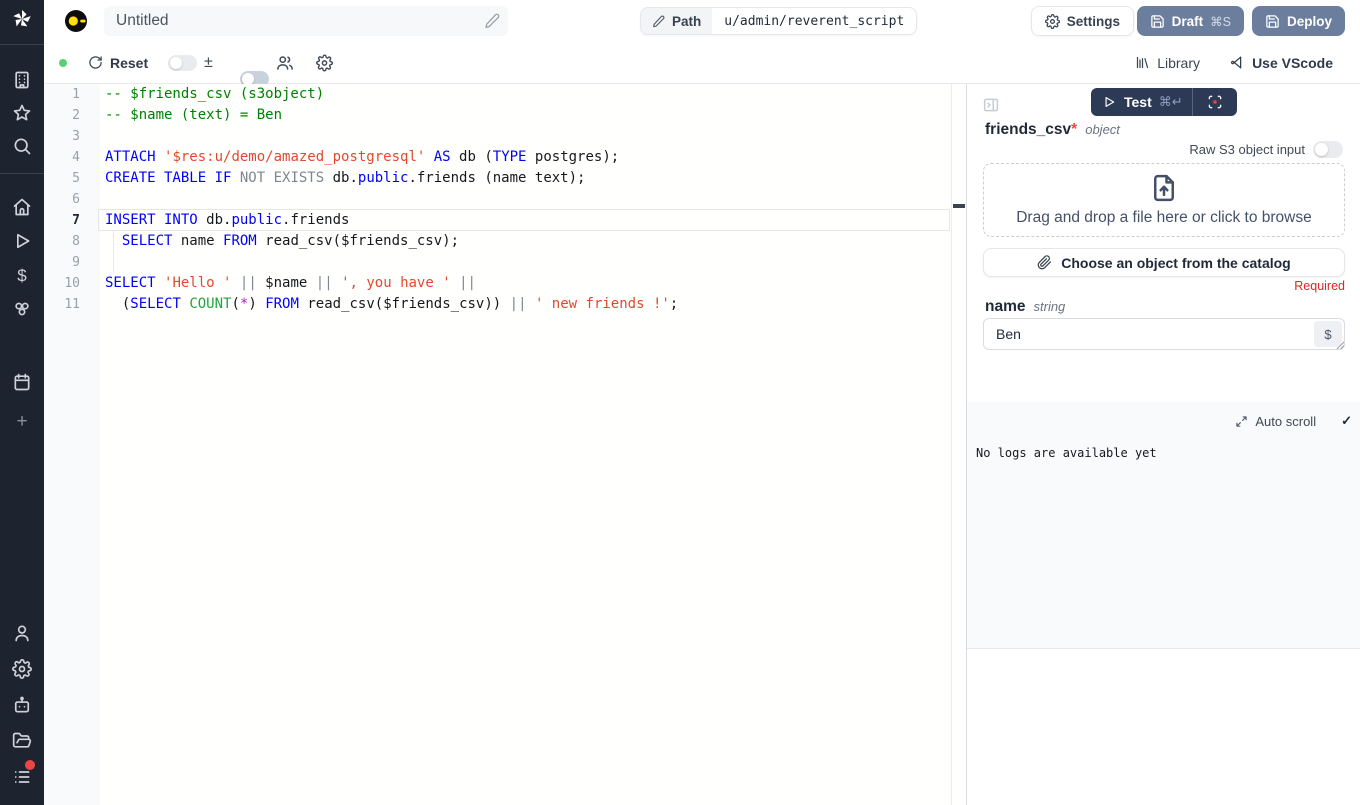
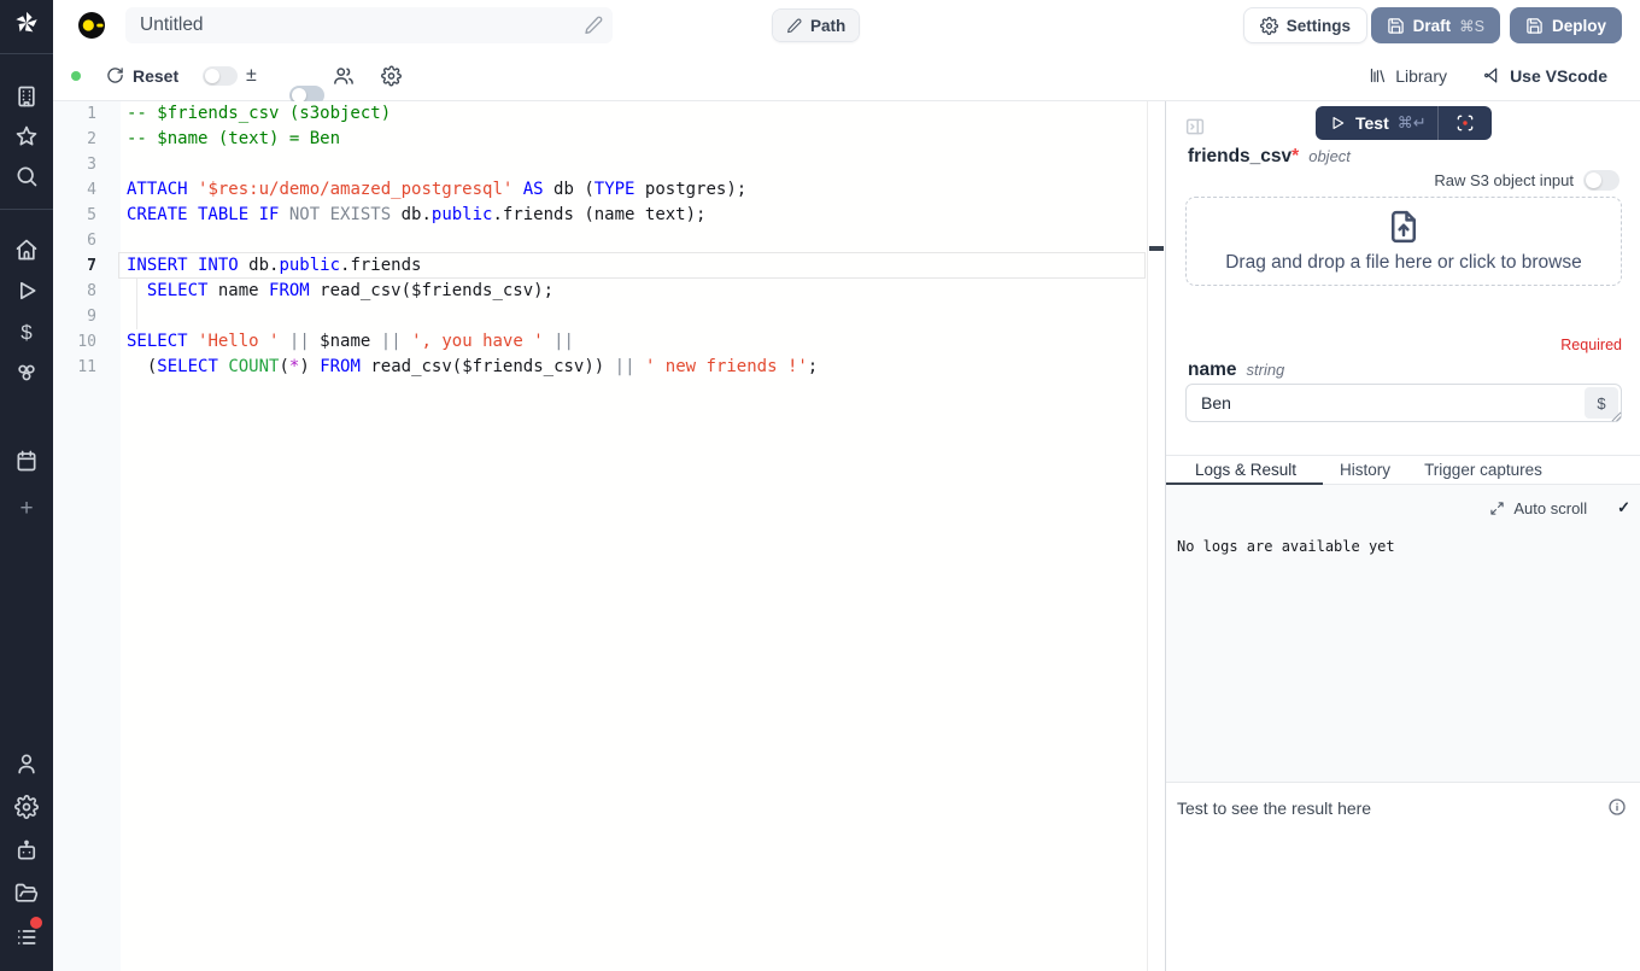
  $
  +
  Untitled
  Path
- u/admin/reverent_script
  Settings
  Draft
  ⌘S
  Deploy
  Reset
  ±
  Library
  Use VScode
  1
  -- $friends_csv (s3object)
  2
  -- $name (text) = Ben
  3
  4
  ATTACH '$res:u/demo/amazed_postgresql' AS db (TYPE postgres);
  5
  CREATE TABLE IF NOT EXISTS db.public.friends (name text);
  6
  7
  INSERT INTO db.public.friends
  8
  SELECT name FROM read_csv($friends_csv);
  9
  10
  SELECT 'Hello ' || $name || ', you have ' ||
  11
  (SELECT COUNT(*) FROM read_csv($friends_csv)) || ' new friends !';
  Test
  ⌘↵
  friends_csv*
  object
  Raw S3 object input
  Drag and drop a file here or click to browse
- Choose an object from the catalog
  Required
  name
  string
  Ben
  $
+ Logs & Result
+ History
+ Trigger captures
  Auto scroll
  ✓
  No logs are available yet
+ Test to see the result here
